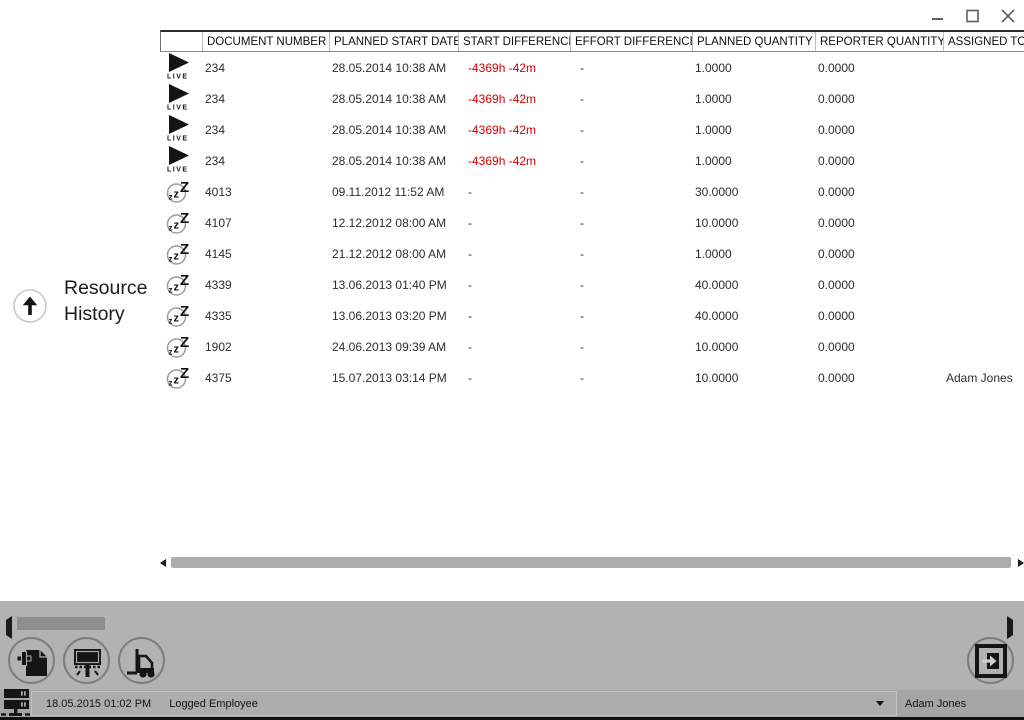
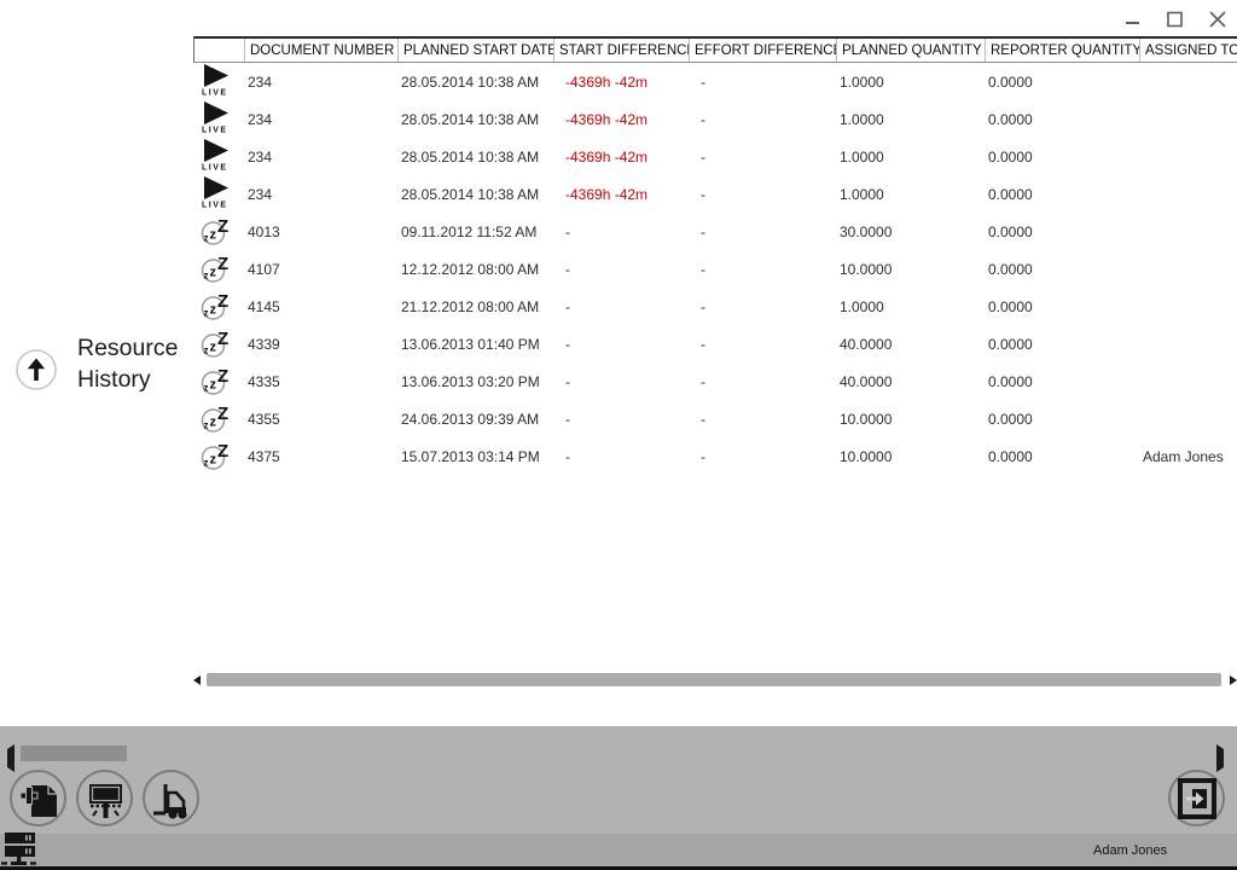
  Resource
  History
  DOCUMENT NUMBER
  PLANNED START DATE
  START DIFFERENC
  EFFORT DIFFERENC
  PLANNED QUANTITY
  REPORTER QUANTITY
  ASSIGNED TO
  234
  28.05.2014 10:38 AM
  -4369h -42m
  -
  1.0000
  0.0000
  234
  28.05.2014 10:38 AM
  -4369h -42m
  -
  1.0000
  0.0000
  234
  28.05.2014 10:38 AM
  -4369h -42m
  -
  1.0000
  0.0000
  234
  28.05.2014 10:38 AM
  -4369h -42m
  -
  1.0000
  0.0000
  z
  z
  Z
  4013
  09.11.2012 11:52 AM
  -
  -
  30.0000
  0.0000
  z
  z
  Z
  4107
  12.12.2012 08:00 AM
  -
  -
  10.0000
  0.0000
  z
  z
  Z
  4145
  21.12.2012 08:00 AM
  -
  -
  1.0000
  0.0000
  z
  z
  Z
  4339
  13.06.2013 01:40 PM
  -
  -
  40.0000
  0.0000
  z
  z
  Z
  4335
  13.06.2013 03:20 PM
  -
  -
  40.0000
  0.0000
  z
  z
  Z
- 1902
+ 4355
  24.06.2013 09:39 AM
  -
  -
  10.0000
  0.0000
  z
  z
  Z
  4375
  15.07.2013 03:14 PM
  -
  -
  10.0000
  0.0000
  Adam Jones
- 18.05.2015 01:02 PM
- Logged Employee
  Adam Jones
